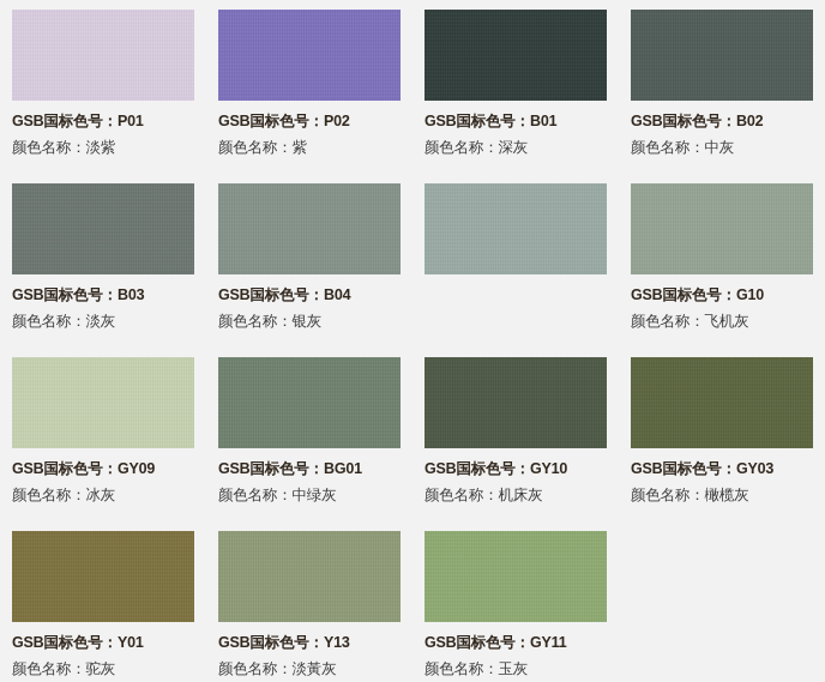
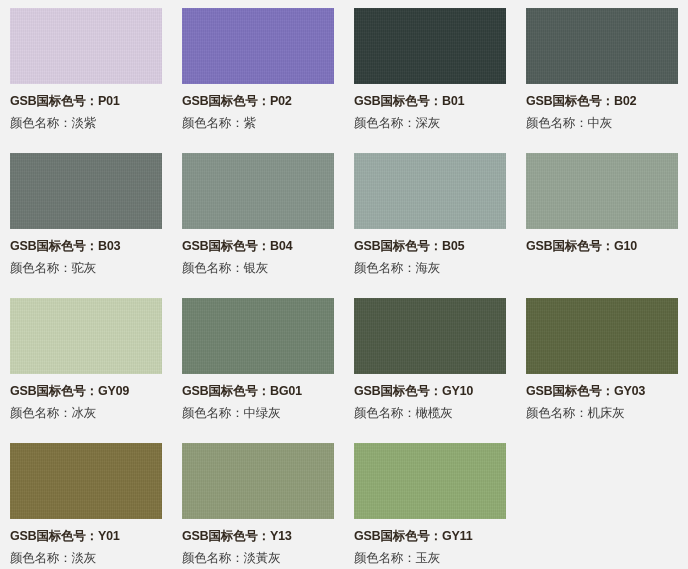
  GSB国标色号：P01
  颜色名称：淡紫
  GSB国标色号：P02
  颜色名称：紫
  GSB国标色号：B01
  颜色名称：深灰
  GSB国标色号：B02
  颜色名称：中灰
  GSB国标色号：B03
- 颜色名称：淡灰
+ 颜色名称：驼灰
  GSB国标色号：B04
  颜色名称：银灰
+ GSB国标色号：B05
+ 颜色名称：海灰
  GSB国标色号：G10
- 颜色名称：飞机灰
  GSB国标色号：GY09
  颜色名称：冰灰
  GSB国标色号：BG01
  颜色名称：中绿灰
  GSB国标色号：GY10
- 颜色名称：机床灰
+ 颜色名称：橄榄灰
  GSB国标色号：GY03
- 颜色名称：橄榄灰
+ 颜色名称：机床灰
  GSB国标色号：Y01
- 颜色名称：驼灰
+ 颜色名称：淡灰
  GSB国标色号：Y13
  颜色名称：淡黃灰
  GSB国标色号：GY11
  颜色名称：玉灰
